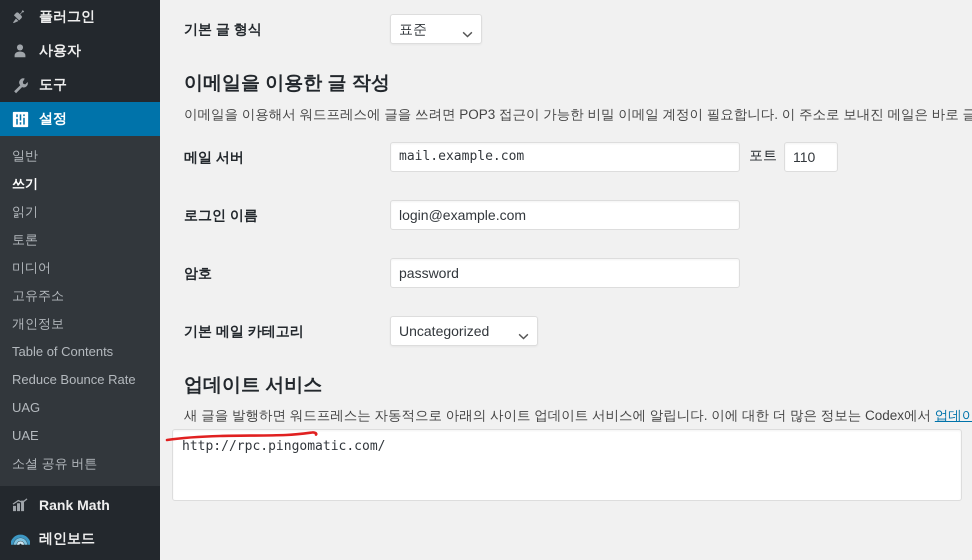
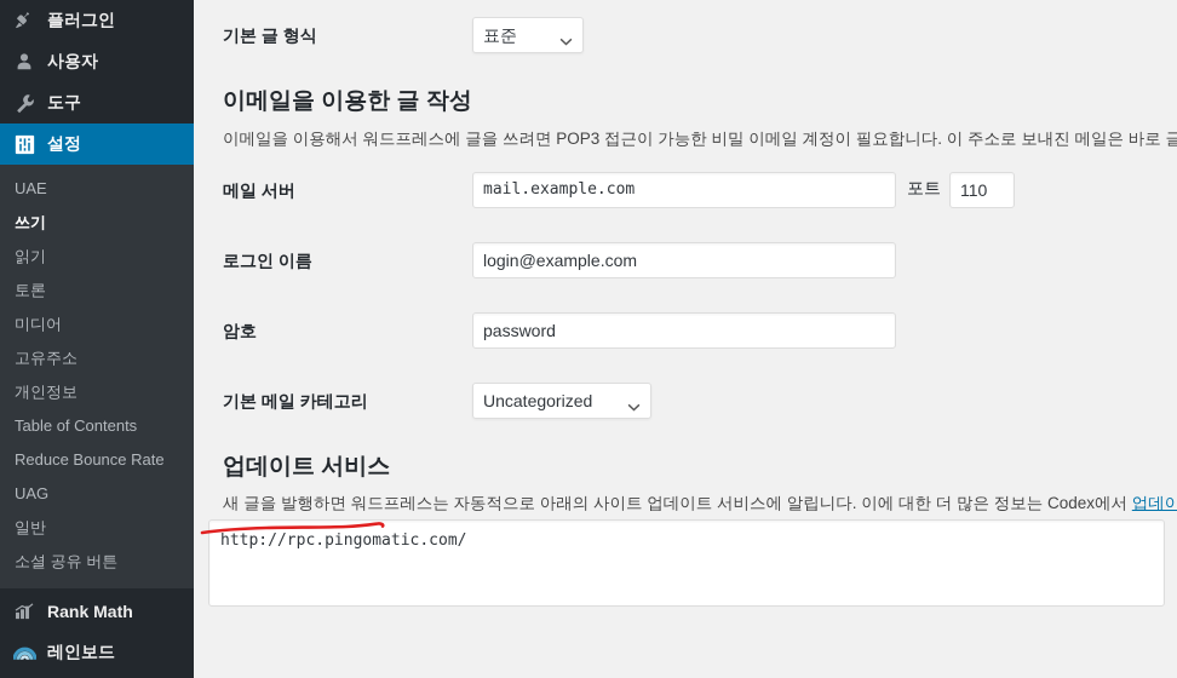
  플러그인
  사용자
  도구
  설정
- 일반
+ UAE
  쓰기
  읽기
  토론
  미디어
  고유주소
  개인정보
  Table of Contents
  Reduce Bounce Rate
  UAG
- UAE
+ 일반
  소셜 공유 버튼
  Rank Math
  레인보드
  기본 글 형식	표준
  이메일을 이용한 글 작성
  이메일을 이용해서 워드프레스에 글을 쓰려면 POP3 접근이 가능한 비밀 이메일 계정이 필요합니다. 이 주소로 보내진 메일은 바로 글
  메일 서버	mail.example.com 포트 110
  로그인 이름	login@example.com
  암호	password
  기본 메일 카테고리	Uncategorized
  업데이트 서비스
  새 글을 발행하면 워드프레스는 자동적으로 아래의 사이트 업데이트 서비스에 알립니다. 이에 대한 더 많은 정보는 Codex에서 업데이
  http://rpc.pingomatic.com/
